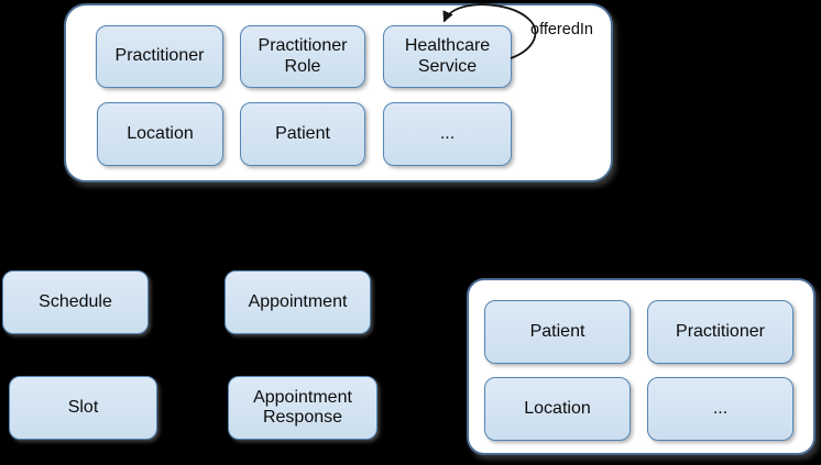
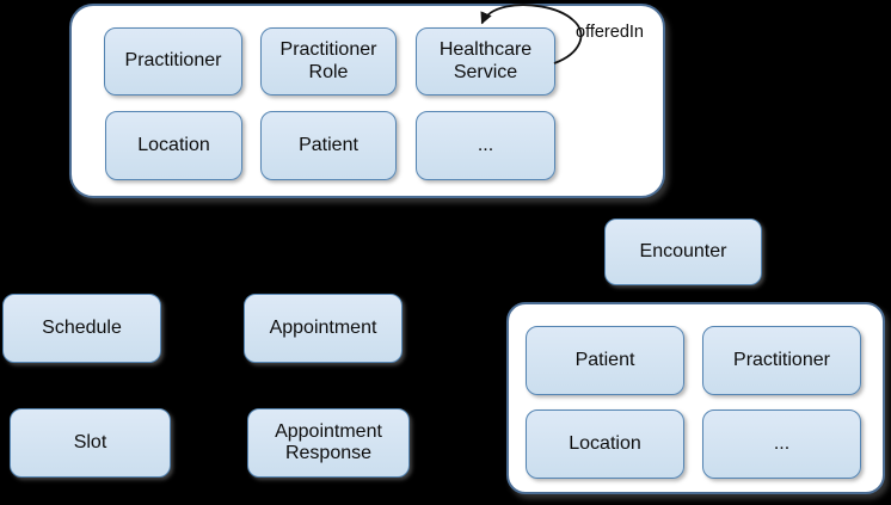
  Practitioner
  Practitioner Role
  Healthcare Service
  Location
  Patient
  ...
  fferedIn
+ Encounter
  Schedule
  Appointment
  Slot
  Appointment Response
  Patient
  Practitioner
  Location
  ...
